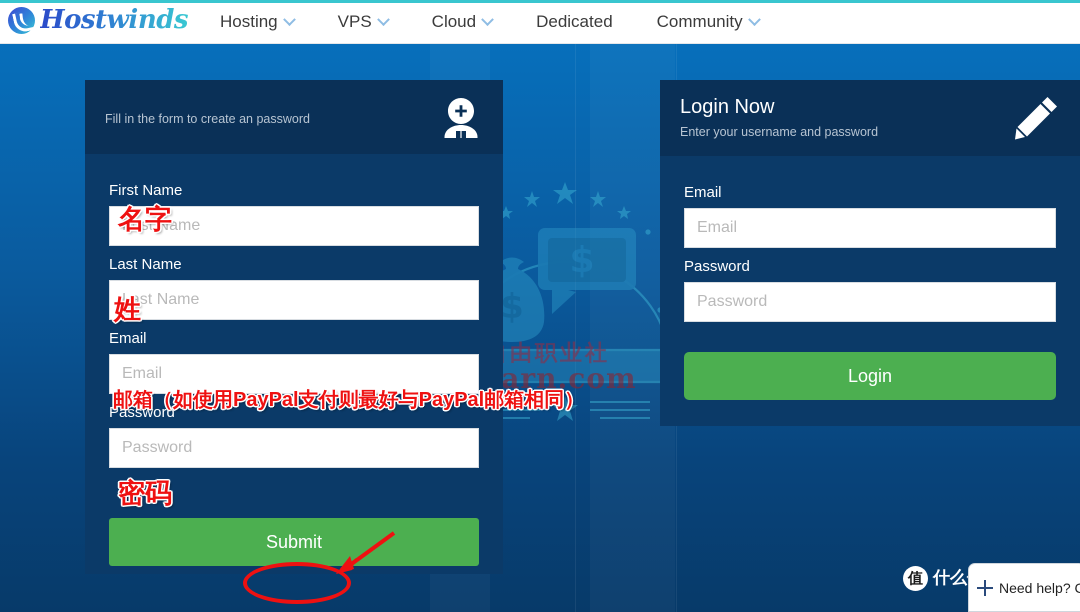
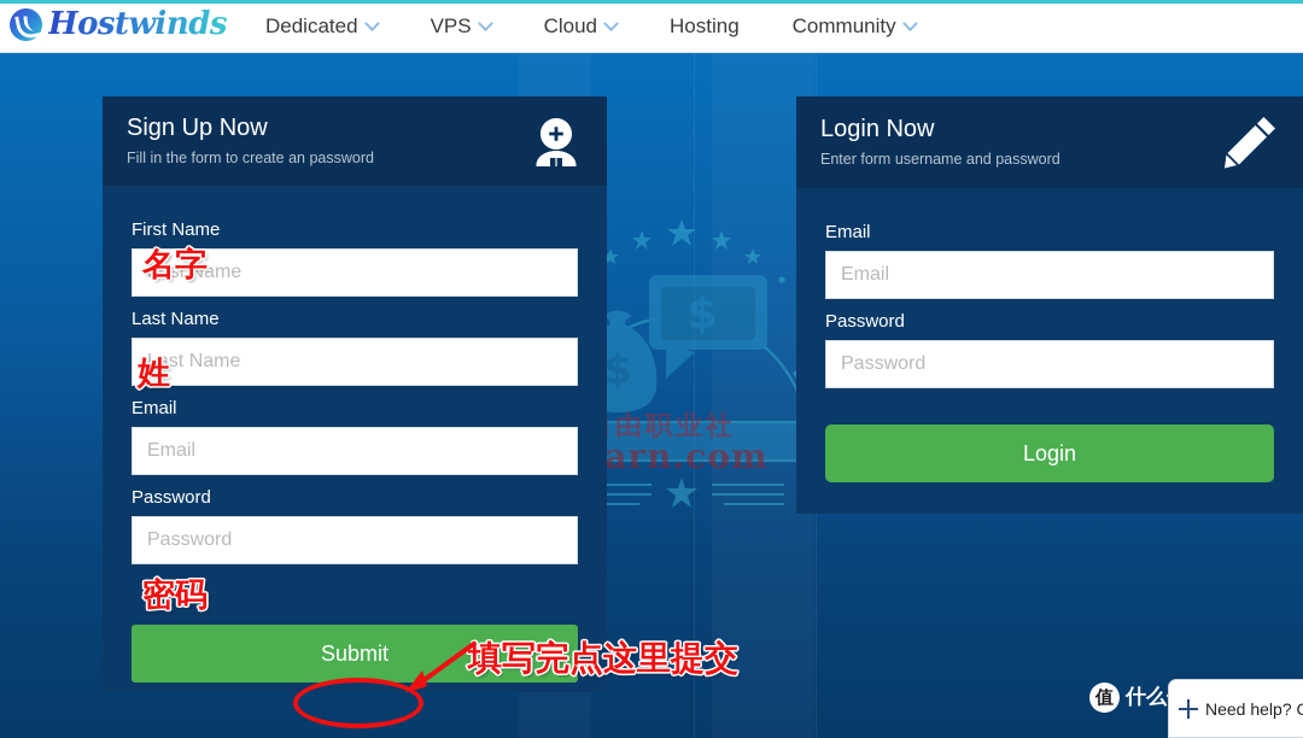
  $
  由职业社
  arn.com
  Hostwinds
- Hosting
+ Dedicated
  VPS
  Cloud
- Dedicated
+ Hosting
  Community
+ Sign Up Now
  Fill in the form to create an password
  First Name
  First Name
  Last Name
  Last Name
  Email
  Email
  Password
  Password
  Submit
  Login Now
- Enter your username and password
+ Enter form username and password
  Email
  Email
  Password
  Password
  Login
  名字
  姓
- 邮箱（如使用PayPal支付则最好与PayPal邮箱相同）
  密码
+ 填写完点这里提交
  值
  Need help?
